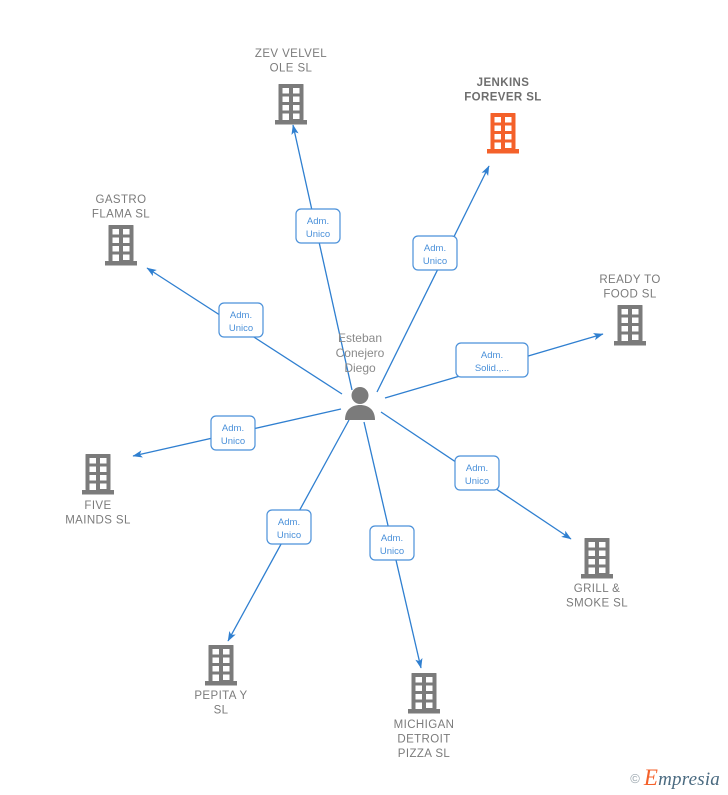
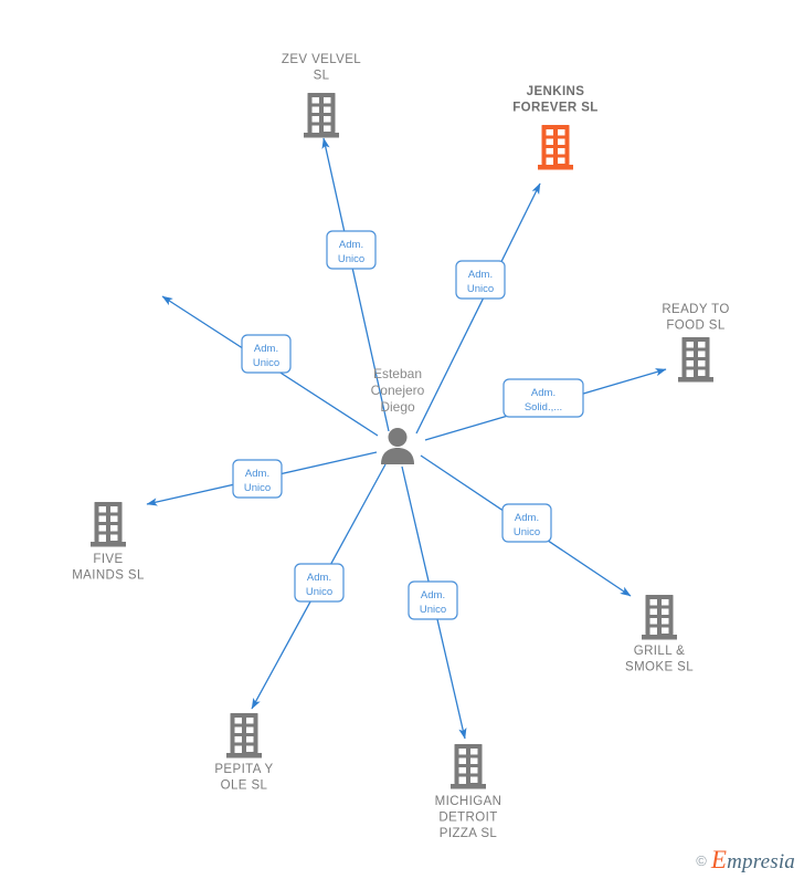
- ZEV VELVEL OLE SL
+ ZEV VELVEL SL
  JENKINS FOREVER SL
- GASTRO FLAMA SL
  READY TO FOOD SL
  FIVE MAINDS SL
  GRILL & SMOKE SL
- PEPITA Y SL
+ PEPITA Y OLE SL
  MICHIGAN DETROIT PIZZA SL
  Esteban Conejero Diego
  Adm. Unico
  Adm. Unico
  Adm. Unico
  Adm. Solid.,...
  Adm. Unico
  Adm. Unico
  Adm. Unico
  Adm. Unico
  ©
  Empresia
